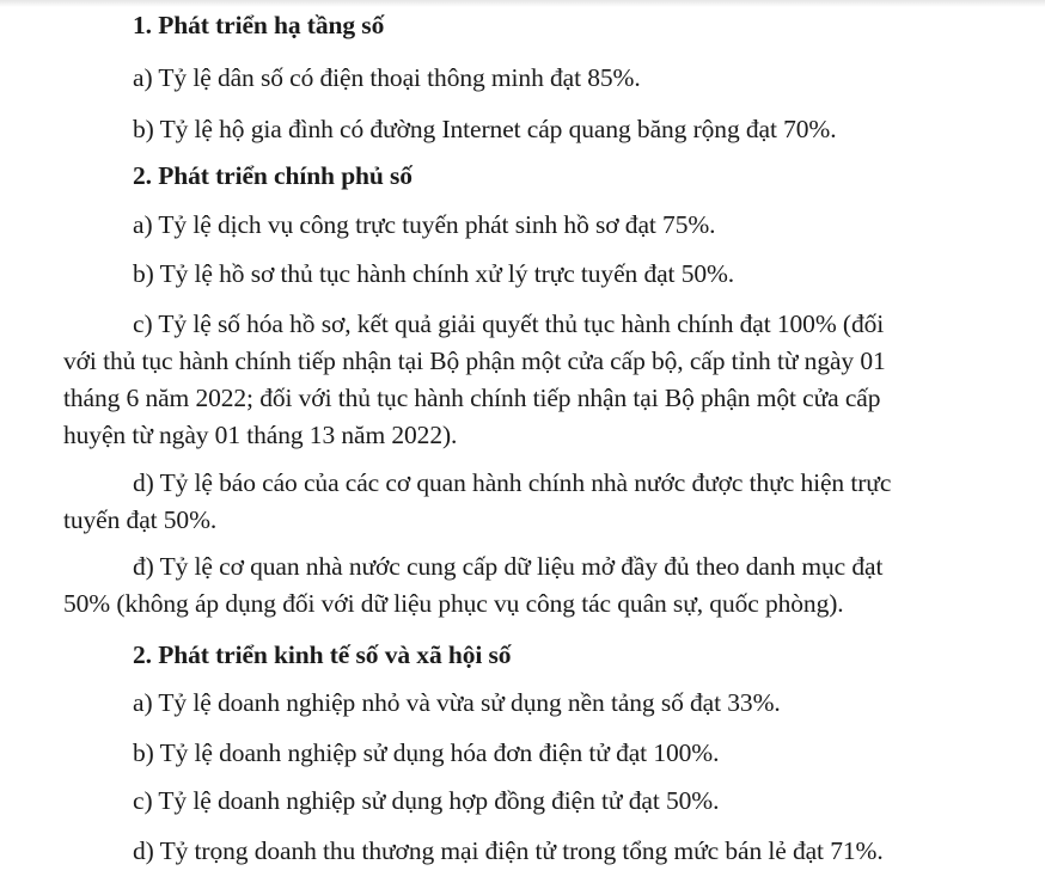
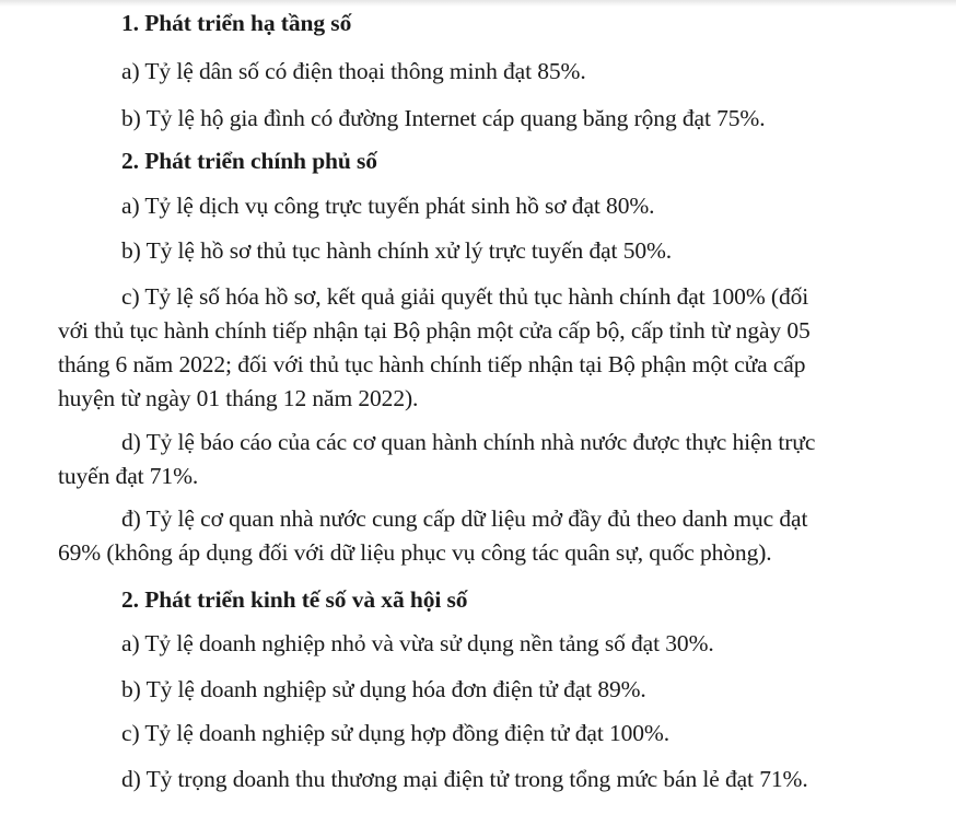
  1. Phát triển hạ tầng số
  a) Tỷ lệ dân số có điện thoại thông minh đạt 85%.
- b) Tỷ lệ hộ gia đình có đường Internet cáp quang băng rộng đạt 70%.
+ b) Tỷ lệ hộ gia đình có đường Internet cáp quang băng rộng đạt 75%.
  2. Phát triển chính phủ số
- a) Tỷ lệ dịch vụ công trực tuyến phát sinh hồ sơ đạt 75%.
+ a) Tỷ lệ dịch vụ công trực tuyến phát sinh hồ sơ đạt 80%.
  b) Tỷ lệ hồ sơ thủ tục hành chính xử lý trực tuyến đạt 50%.
  c) Tỷ lệ số hóa hồ sơ, kết quả giải quyết thủ tục hành chính đạt 100% (đối
- với thủ tục hành chính tiếp nhận tại Bộ phận một cửa cấp bộ, cấp tỉnh từ ngày 01
+ với thủ tục hành chính tiếp nhận tại Bộ phận một cửa cấp bộ, cấp tỉnh từ ngày 05
  tháng 6 năm 2022; đối với thủ tục hành chính tiếp nhận tại Bộ phận một cửa cấp
- huyện từ ngày 01 tháng 13 năm 2022).
+ huyện từ ngày 01 tháng 12 năm 2022).
  d) Tỷ lệ báo cáo của các cơ quan hành chính nhà nước được thực hiện trực
- tuyến đạt 50%.
+ tuyến đạt 71%.
  đ) Tỷ lệ cơ quan nhà nước cung cấp dữ liệu mở đầy đủ theo danh mục đạt
- 50% (không áp dụng đối với dữ liệu phục vụ công tác quân sự, quốc phòng).
+ 69% (không áp dụng đối với dữ liệu phục vụ công tác quân sự, quốc phòng).
  2. Phát triển kinh tế số và xã hội số
- a) Tỷ lệ doanh nghiệp nhỏ và vừa sử dụng nền tảng số đạt 33%.
+ a) Tỷ lệ doanh nghiệp nhỏ và vừa sử dụng nền tảng số đạt 30%.
- b) Tỷ lệ doanh nghiệp sử dụng hóa đơn điện tử đạt 100%.
+ b) Tỷ lệ doanh nghiệp sử dụng hóa đơn điện tử đạt 89%.
- c) Tỷ lệ doanh nghiệp sử dụng hợp đồng điện tử đạt 50%.
+ c) Tỷ lệ doanh nghiệp sử dụng hợp đồng điện tử đạt 100%.
  d) Tỷ trọng doanh thu thương mại điện tử trong tổng mức bán lẻ đạt 71%.
